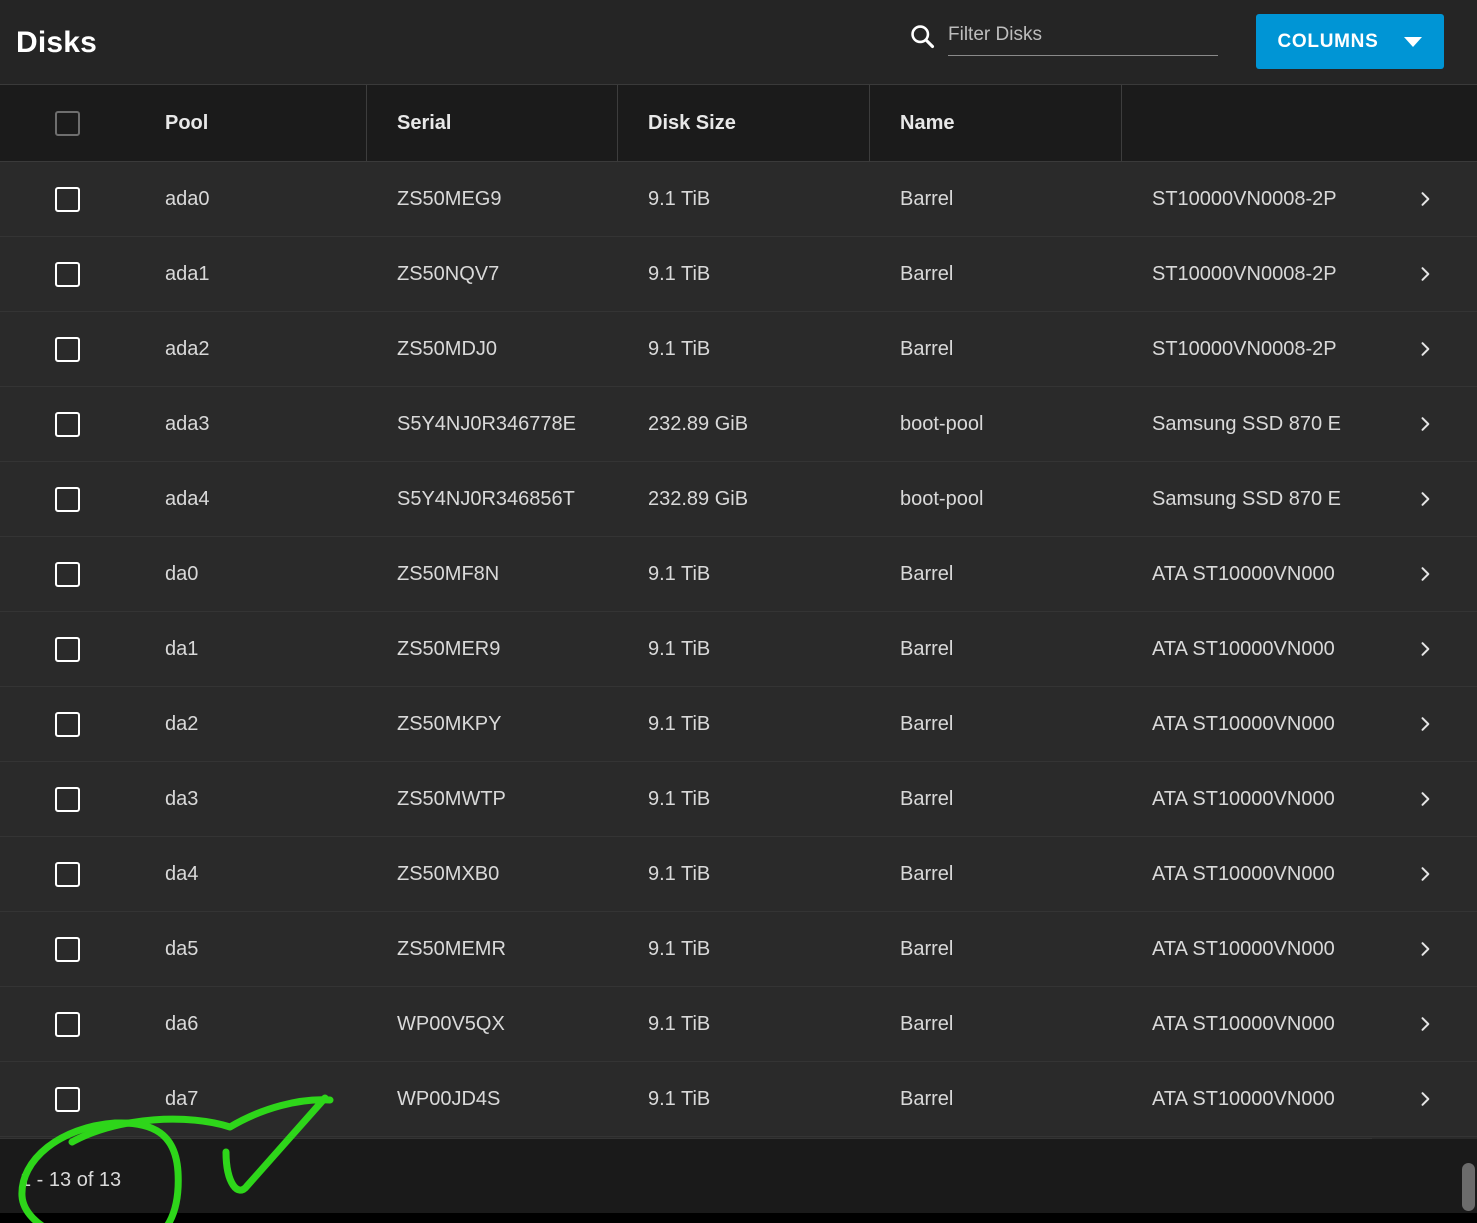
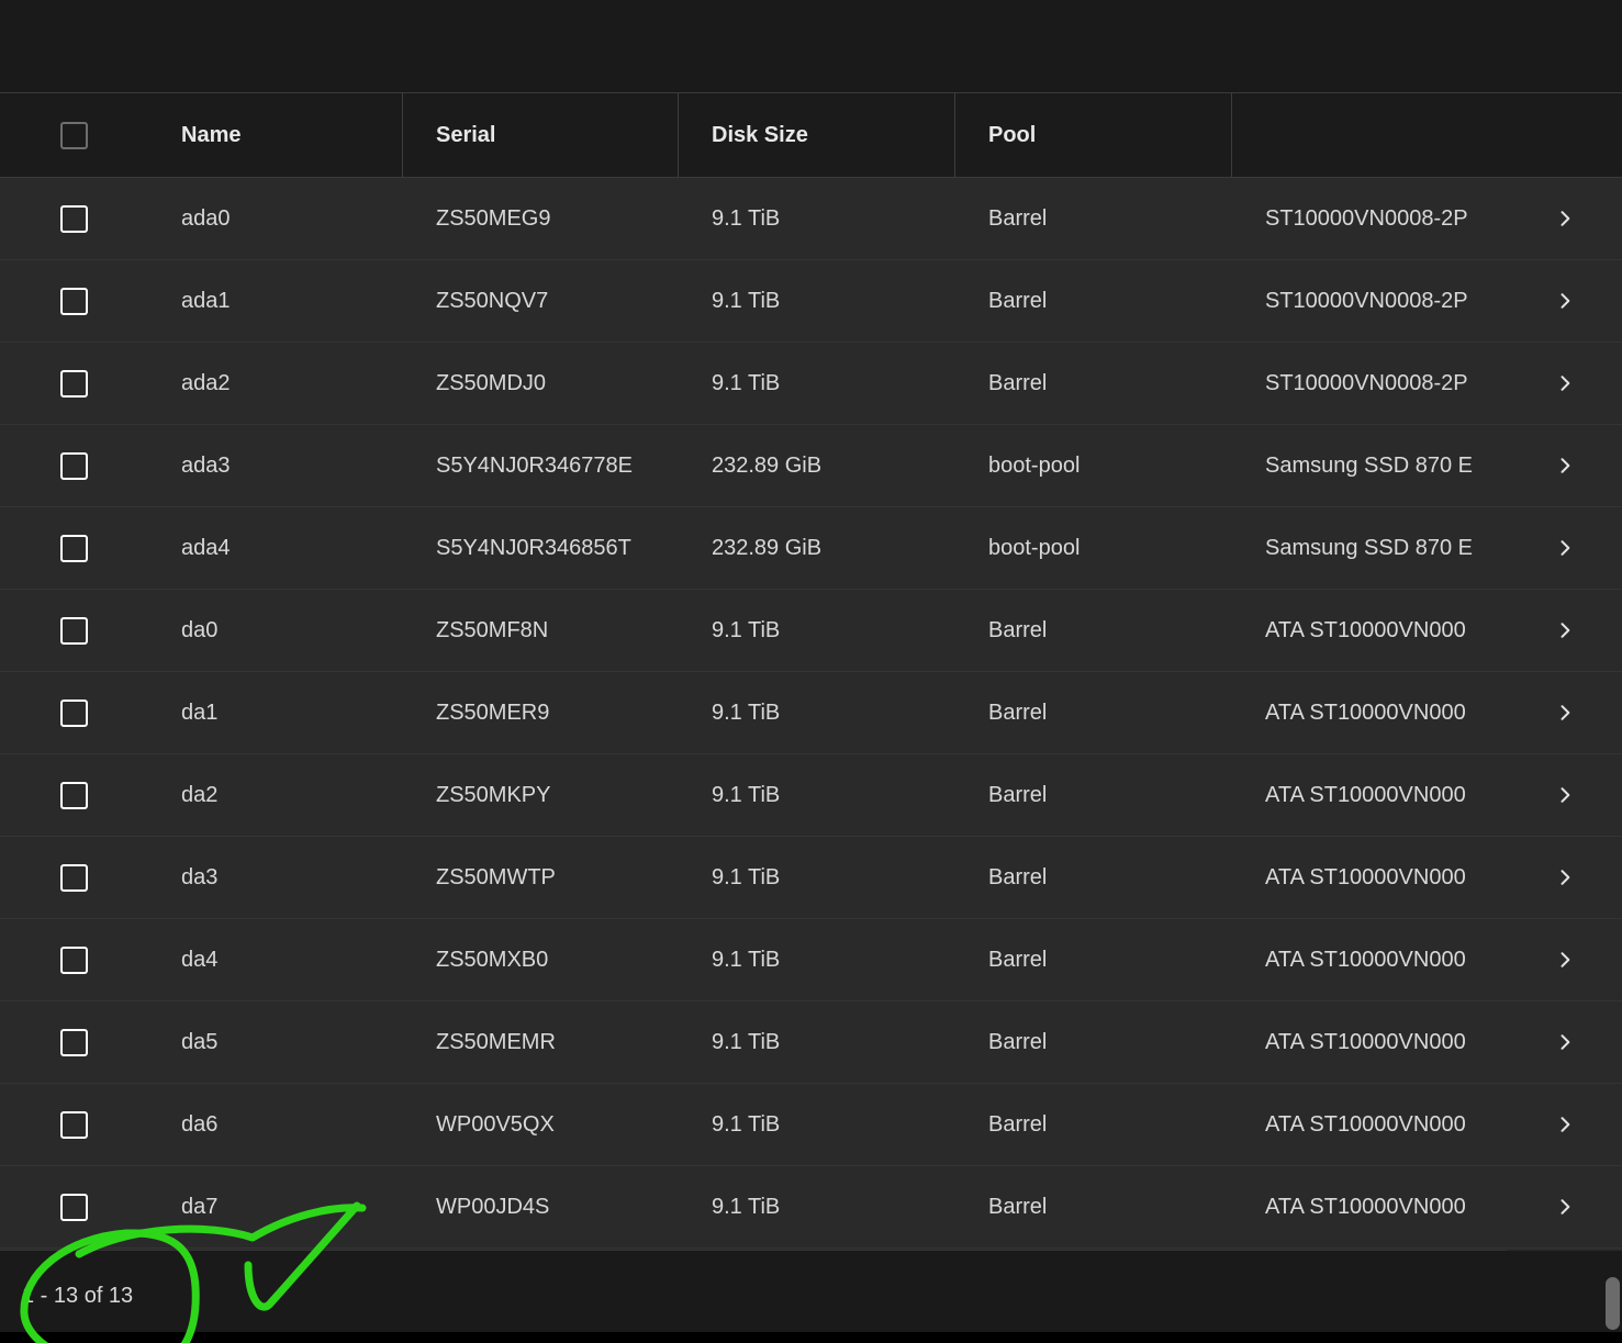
- Disks
- Filter Disks
- COLUMNS
- Pool
+ Name
  Serial
  Disk Size
- Name
+ Pool
  ada0
  ZS50MEG9
  9.1 TiB
  Barrel
  ST10000VN0008-2P
  ada1
  ZS50NQV7
  9.1 TiB
  Barrel
  ST10000VN0008-2P
  ada2
  ZS50MDJ0
  9.1 TiB
  Barrel
  ST10000VN0008-2P
  ada3
  S5Y4NJ0R346778E
  232.89 GiB
  boot-pool
  Samsung SSD 870 E
  ada4
  S5Y4NJ0R346856T
  232.89 GiB
  boot-pool
  Samsung SSD 870 E
  da0
  ZS50MF8N
  9.1 TiB
  Barrel
  ATA ST10000VN000
  da1
  ZS50MER9
  9.1 TiB
  Barrel
  ATA ST10000VN000
  da2
  ZS50MKPY
  9.1 TiB
  Barrel
  ATA ST10000VN000
  da3
  ZS50MWTP
  9.1 TiB
  Barrel
  ATA ST10000VN000
  da4
  ZS50MXB0
  9.1 TiB
  Barrel
  ATA ST10000VN000
  da5
  ZS50MEMR
  9.1 TiB
  Barrel
  ATA ST10000VN000
  da6
  WP00V5QX
  9.1 TiB
  Barrel
  ATA ST10000VN000
  da7
  WP00JD4S
  9.1 TiB
  Barrel
  ATA ST10000VN000
  - 13 of 13
